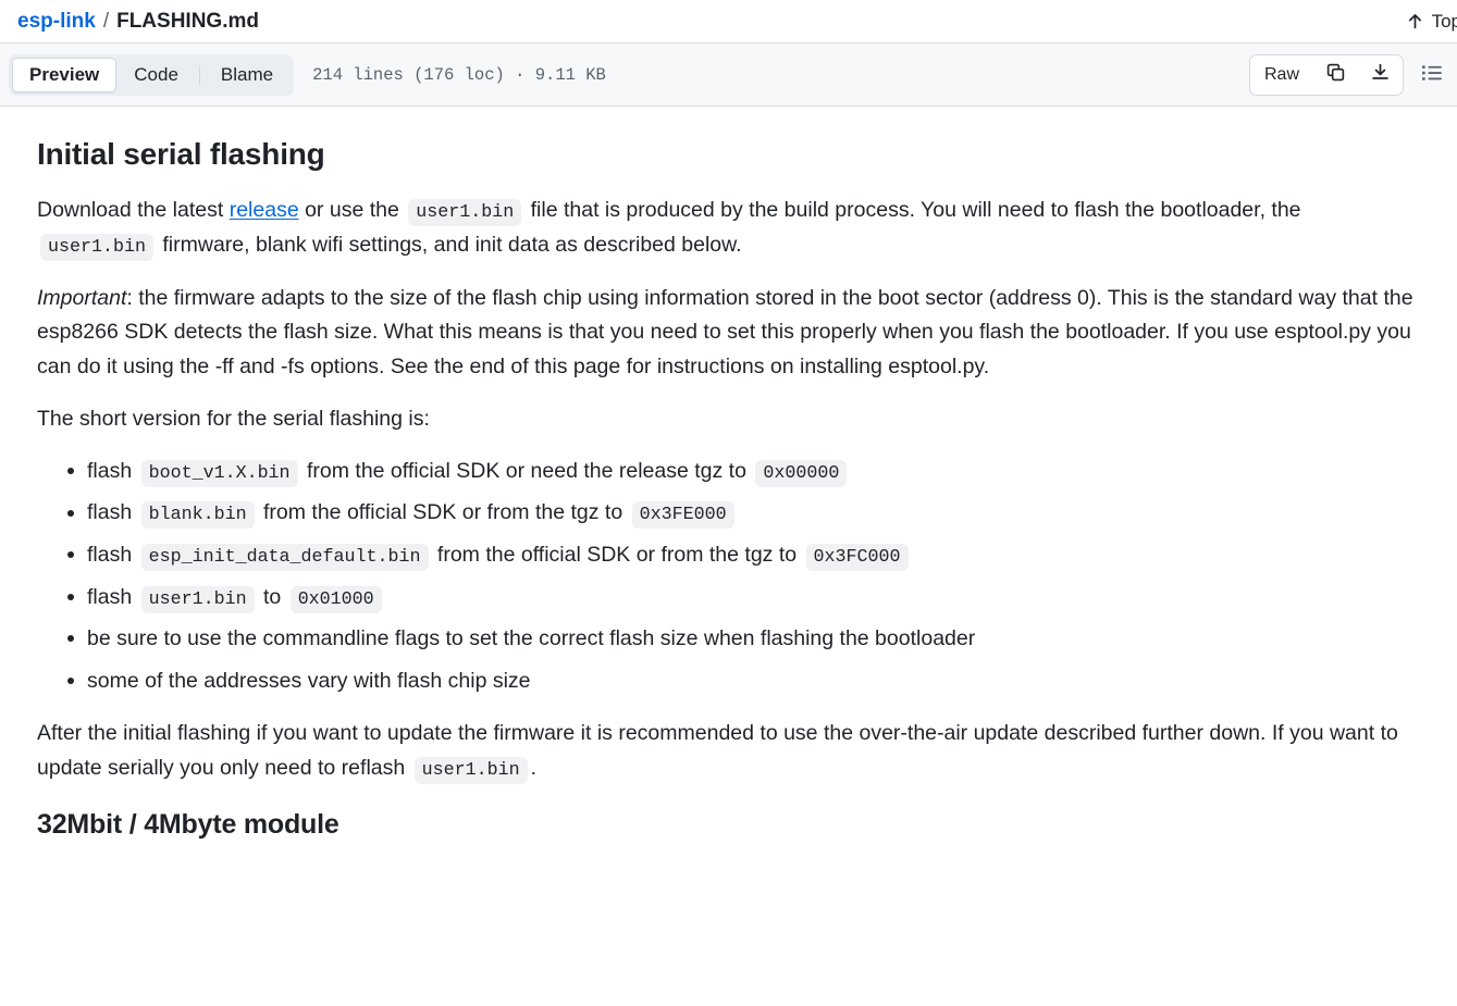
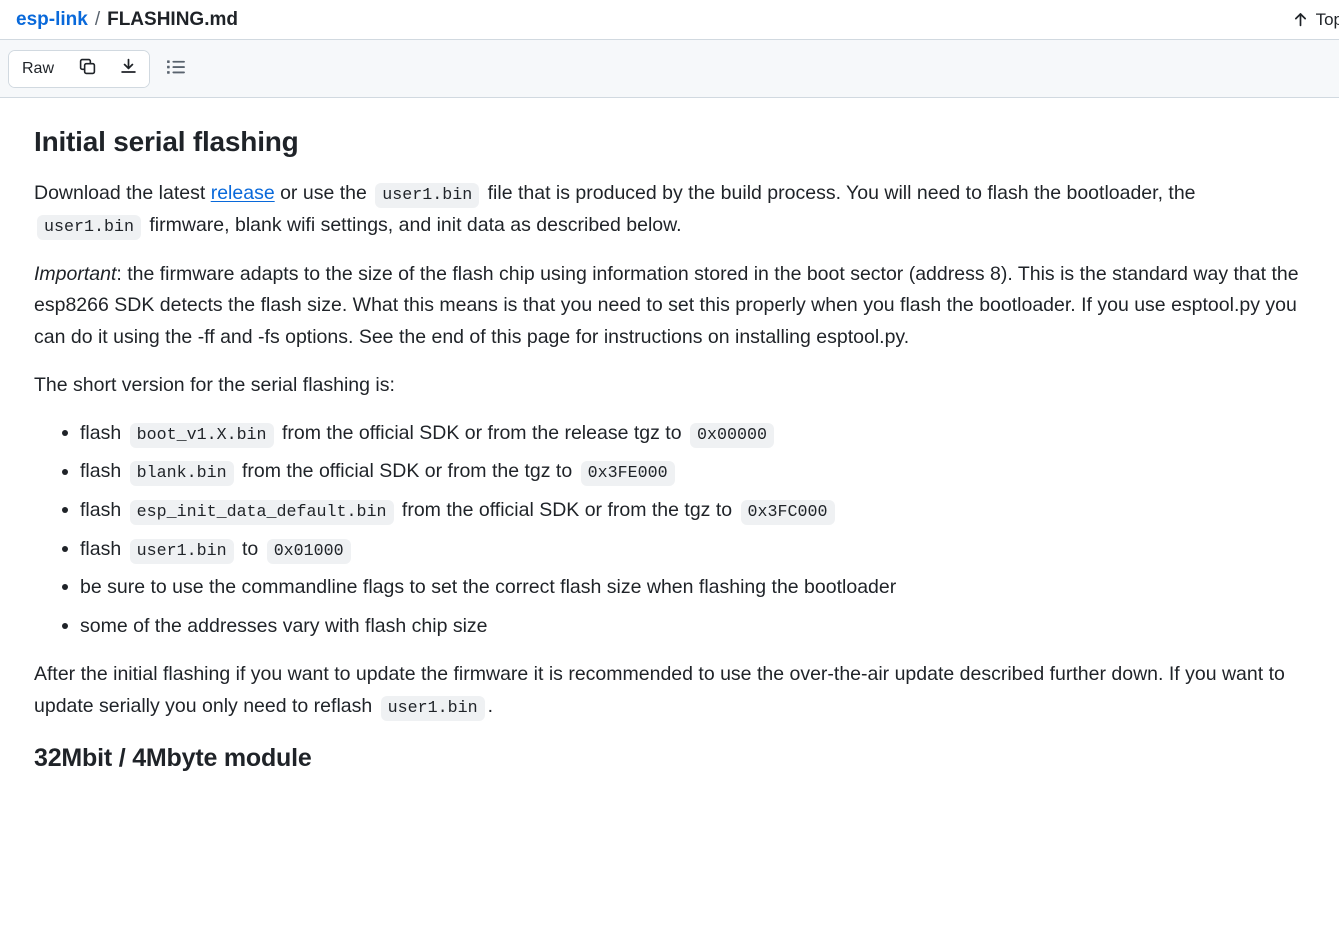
  esp-link
  /
  FLASHING.md
  Top
- Preview
- Code
- Blame
- 214 lines (176 loc) · 9.11 KB
  Raw
  Initial serial flashing
  Download the latest release or use the user1.bin file that is produced by the build process. You will need to flash the bootloader, the user1.bin firmware, blank wifi settings, and init data as described below.
- Important: the firmware adapts to the size of the flash chip using information stored in the boot sector (address 0). This is the standard way that the esp8266 SDK detects the flash size. What this means is that you need to set this properly when you flash the bootloader. If you use esptool.py you can do it using the -ff and -fs options. See the end of this page for instructions on installing esptool.py.
+ Important: the firmware adapts to the size of the flash chip using information stored in the boot sector (address 8). This is the standard way that the esp8266 SDK detects the flash size. What this means is that you need to set this properly when you flash the bootloader. If you use esptool.py you can do it using the -ff and -fs options. See the end of this page for instructions on installing esptool.py.
  The short version for the serial flashing is:
- flash boot_v1.X.bin from the official SDK or need the release tgz to 0x00000
+ flash boot_v1.X.bin from the official SDK or from the release tgz to 0x00000
  flash blank.bin from the official SDK or from the tgz to 0x3FE000
  flash esp_init_data_default.bin from the official SDK or from the tgz to 0x3FC000
  flash user1.bin to 0x01000
  be sure to use the commandline flags to set the correct flash size when flashing the bootloader
  some of the addresses vary with flash chip size
  After the initial flashing if you want to update the firmware it is recommended to use the over-the-air update described further down. If you want to update serially you only need to reflash user1.bin .
  32Mbit / 4Mbyte module
